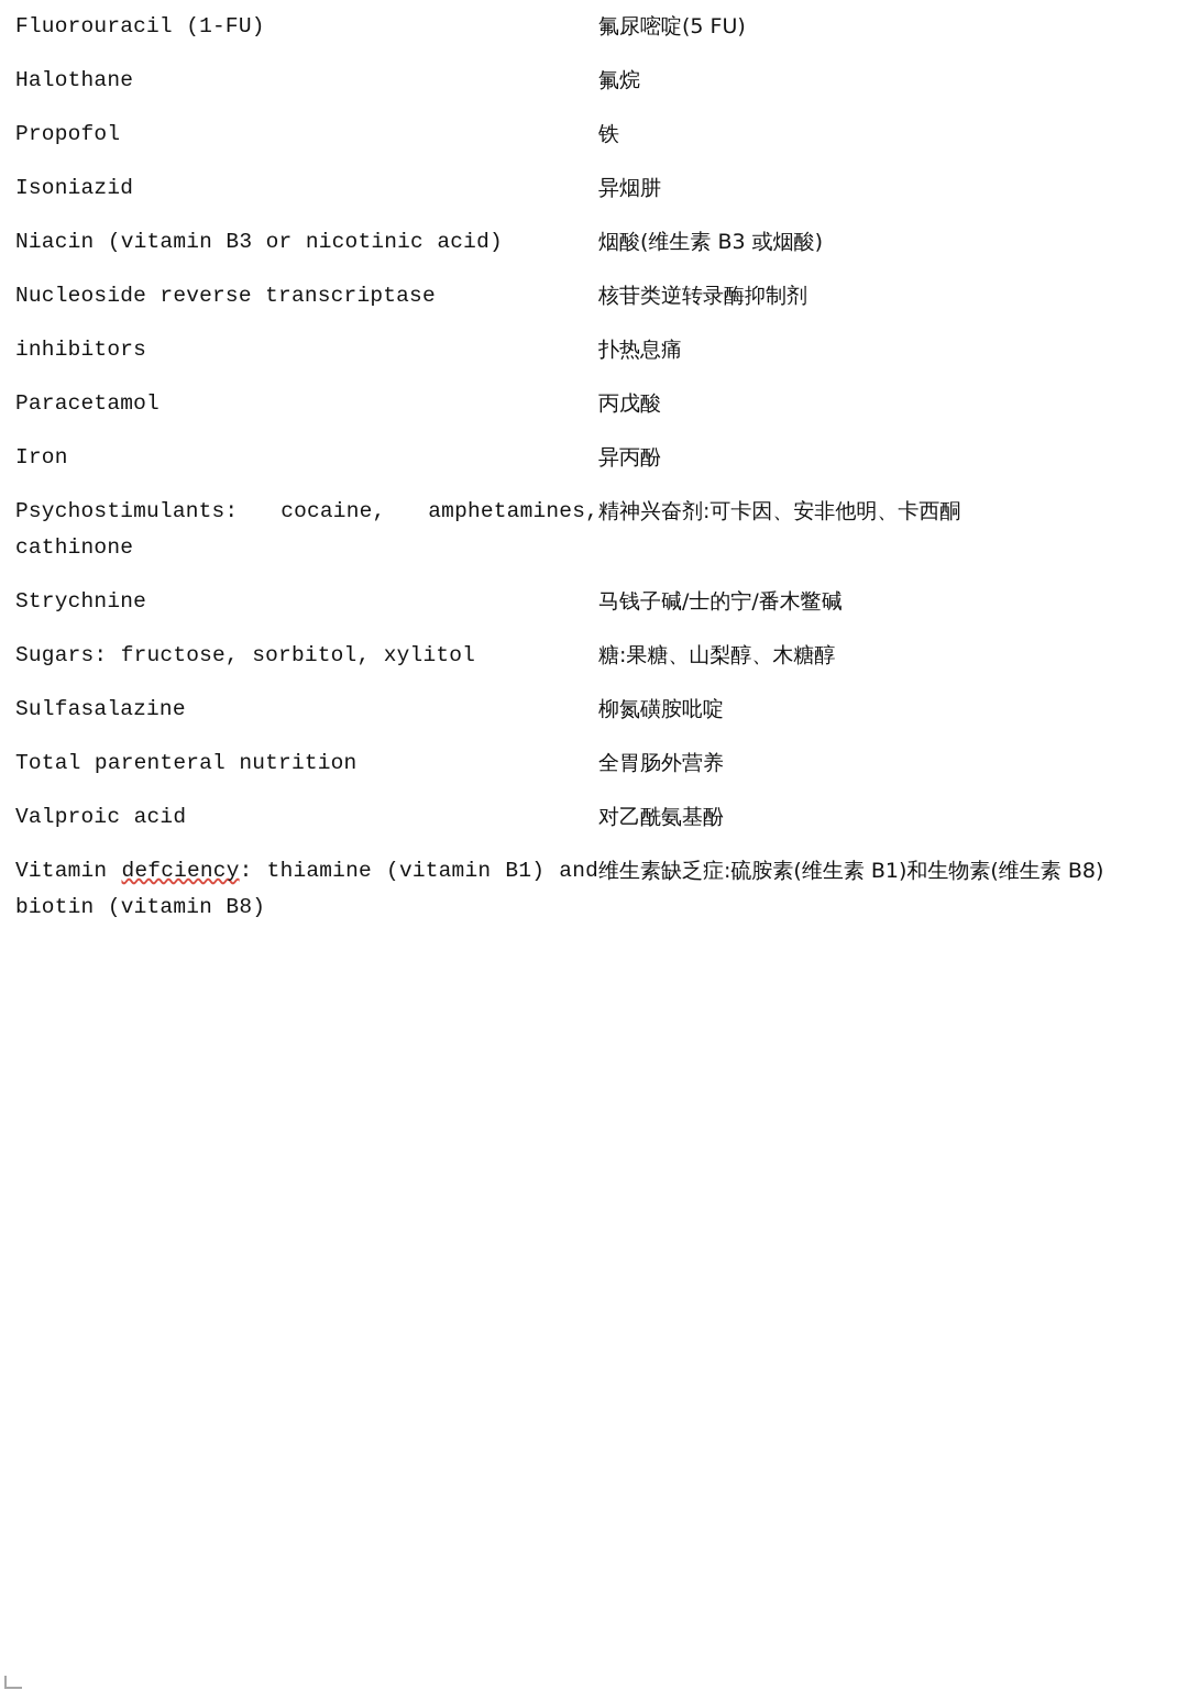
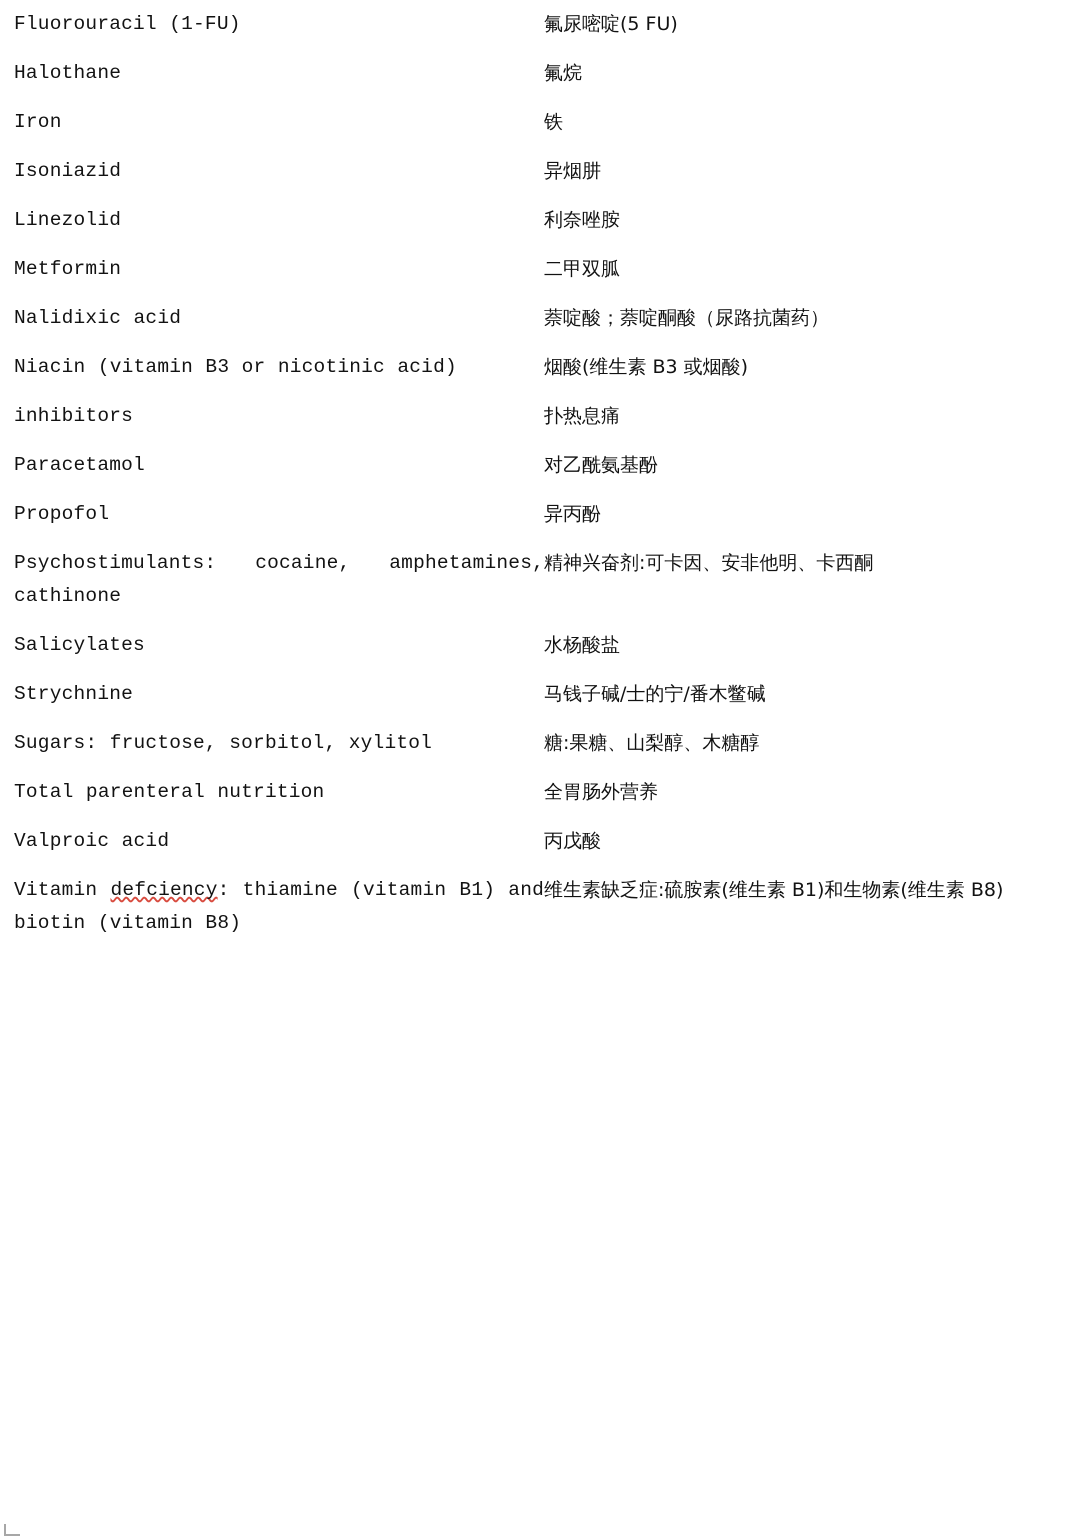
  Fluorouracil (1-FU)	氟尿嘧啶(5 FU)
  Halothane	氟烷
- Propofol	铁
+ Iron	铁
  Isoniazid	异烟肼
+ Linezolid	利奈唑胺
+ Metformin	二甲双胍
+ Nalidixic acid	萘啶酸；萘啶酮酸（尿路抗菌药）
  Niacin (vitamin B3 or nicotinic acid)	烟酸(维生素 B3 或烟酸)
- Nucleoside reverse transcriptase	核苷类逆转录酶抑制剂
  inhibitors	扑热息痛
- Paracetamol	丙戊酸
+ Paracetamol	对乙酰氨基酚
- Iron	异丙酚
+ Propofol	异丙酚
  Psychostimulants: cocaine, amphetamines, cathinone	精神兴奋剂:可卡因、安非他明、卡西酮
+ Salicylates	水杨酸盐
  Strychnine	马钱子碱/士的宁/番木鳖碱
  Sugars: fructose, sorbitol, xylitol	糖:果糖、山梨醇、木糖醇
- Sulfasalazine	柳氮磺胺吡啶
  Total parenteral nutrition	全胃肠外营养
- Valproic acid	对乙酰氨基酚
+ Valproic acid	丙戊酸
  Vitamin defciency: thiamine (vitamin B1) and biotin (vitamin B8)	维生素缺乏症:硫胺素(维生素 B1)和生物素(维生素 B8)
